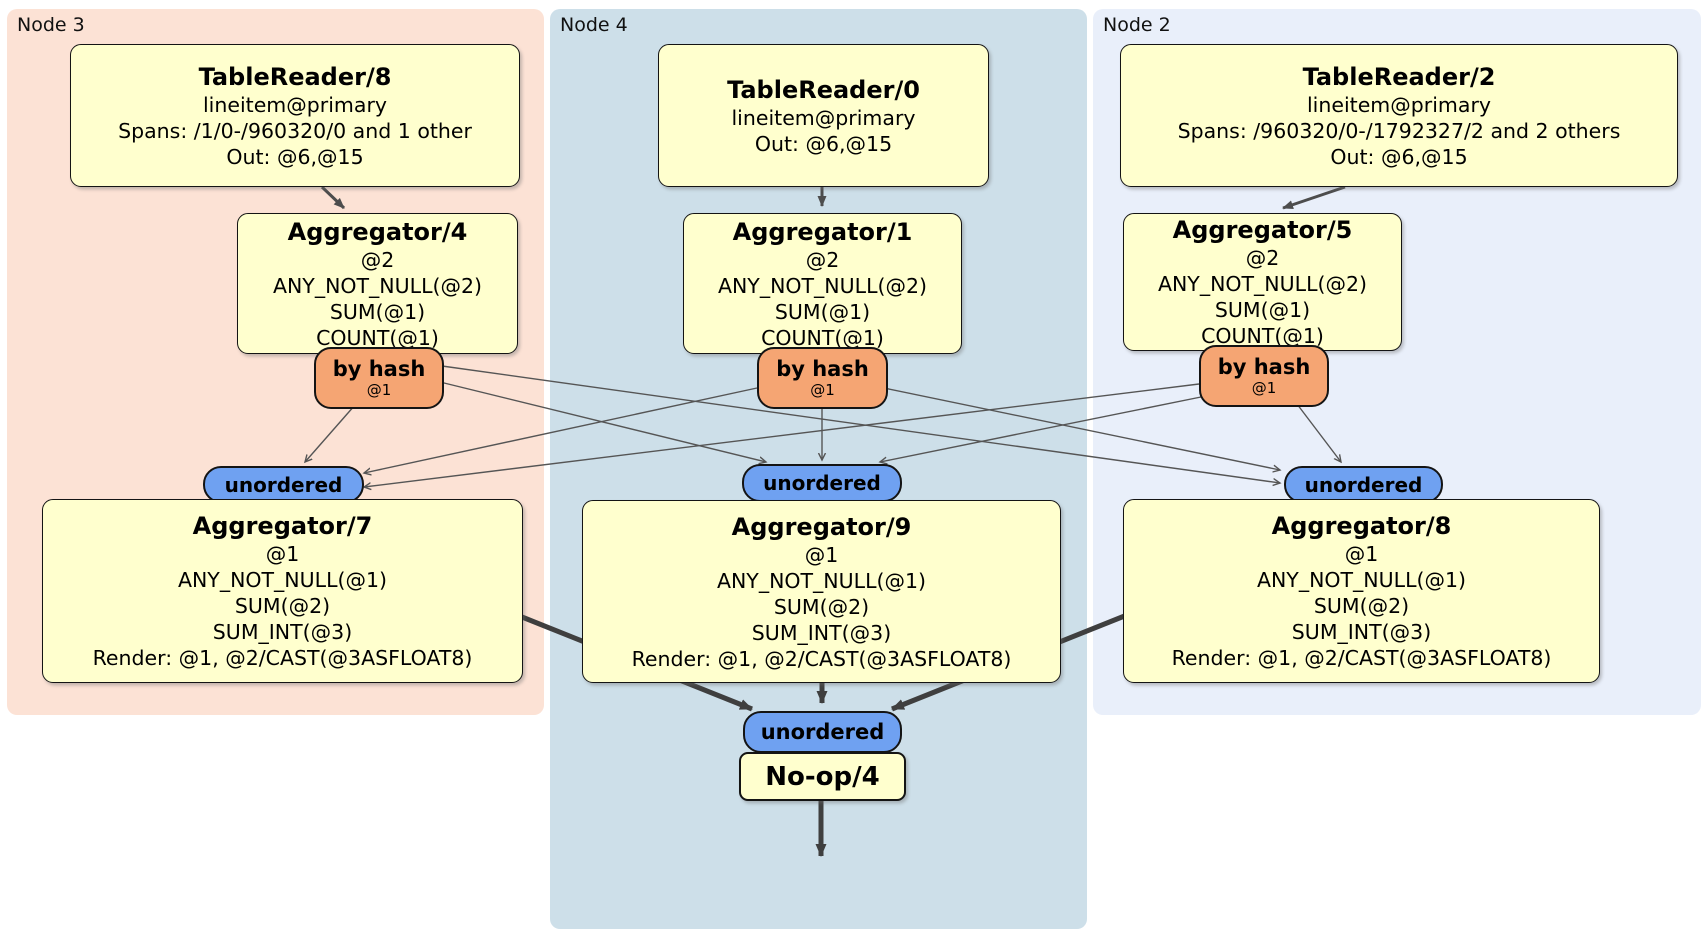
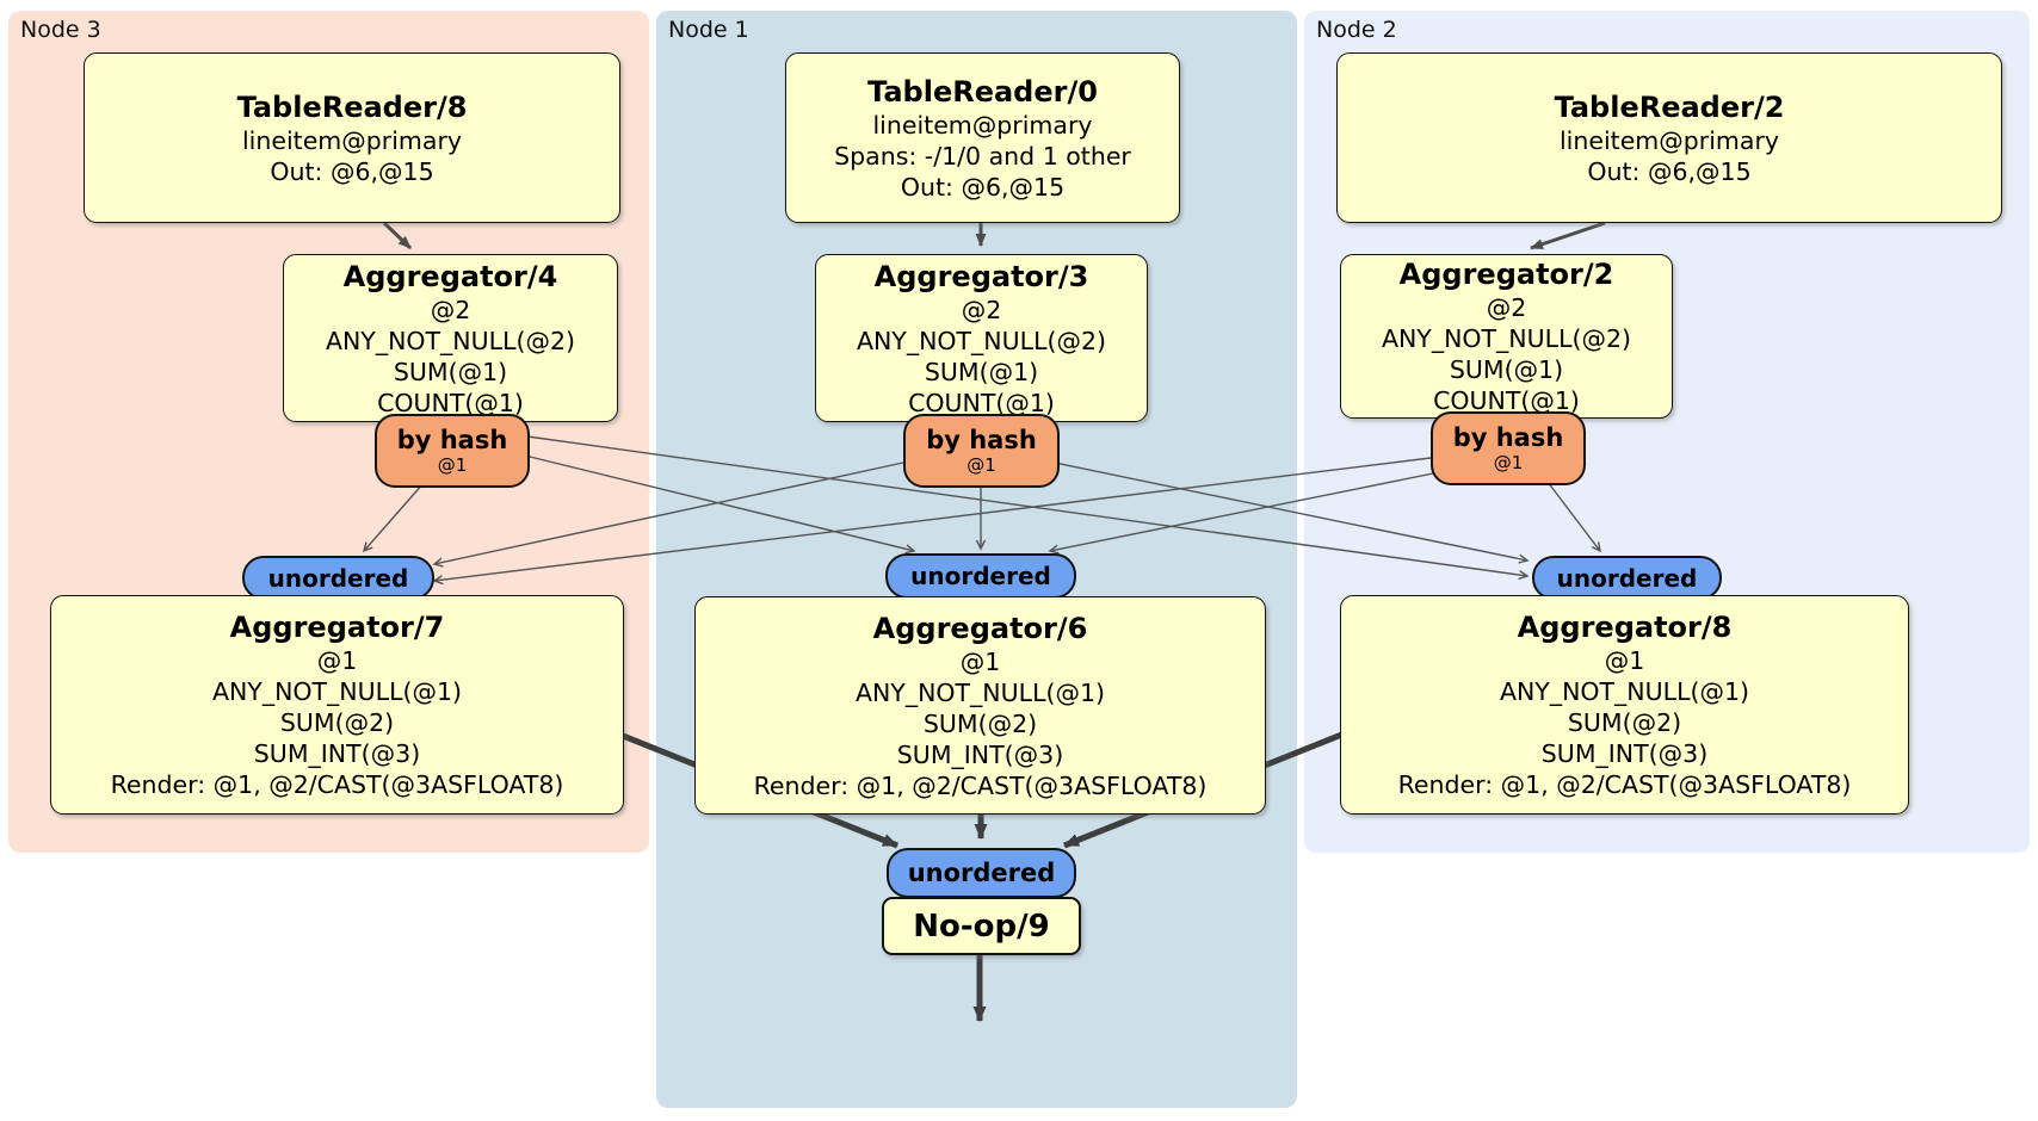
  Node 3
- Node 4
+ Node 1
  Node 2
  TableReader/8
  lineitem@primary
- Spans: /1/0-/960320/0 and 1 other
  Out: @6,@15
  TableReader/0
  lineitem@primary
+ Spans: -/1/0 and 1 other
  Out: @6,@15
  TableReader/2
  lineitem@primary
- Spans: /960320/0-/1792327/2 and 2 others
  Out: @6,@15
  Aggregator/4
  @2
  ANY_NOT_NULL(@2)
  SUM(@1)
  COUNT(@1)
- Aggregator/1
+ Aggregator/3
  @2
  ANY_NOT_NULL(@2)
  SUM(@1)
  COUNT(@1)
- Aggregator/5
+ Aggregator/2
  @2
  ANY_NOT_NULL(@2)
  SUM(@1)
  COUNT(@1)
  by hash
  @1
  by hash
  @1
  by hash
  @1
  unordered
  unordered
  unordered
  Aggregator/7
  @1
  ANY_NOT_NULL(@1)
  SUM(@2)
  SUM_INT(@3)
  Render: @1, @2/CAST(@3ASFLOAT8)
- Aggregator/9
+ Aggregator/6
  @1
  ANY_NOT_NULL(@1)
  SUM(@2)
  SUM_INT(@3)
  Render: @1, @2/CAST(@3ASFLOAT8)
  Aggregator/8
  @1
  ANY_NOT_NULL(@1)
  SUM(@2)
  SUM_INT(@3)
  Render: @1, @2/CAST(@3ASFLOAT8)
  unordered
- No-op/4
+ No-op/9
